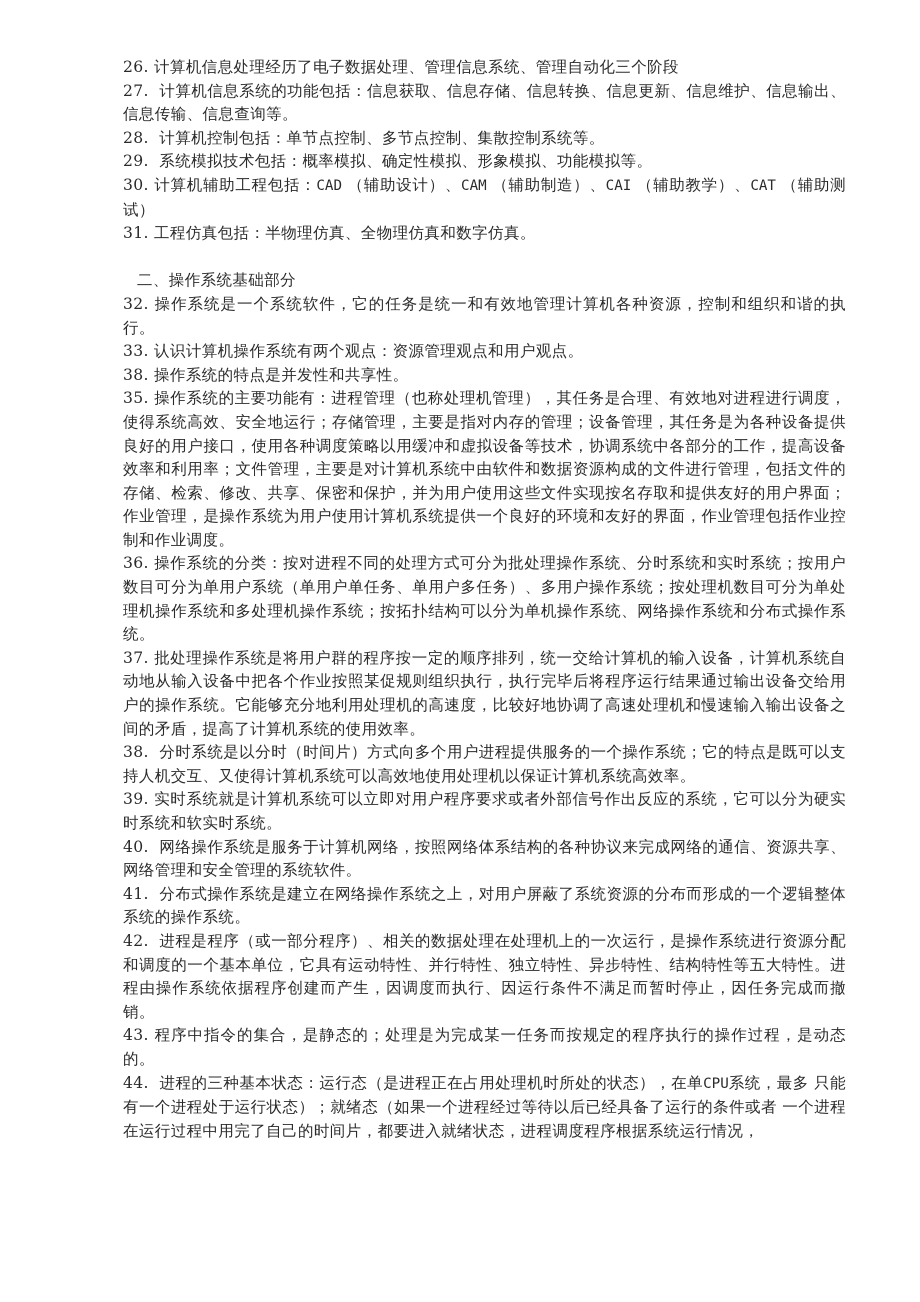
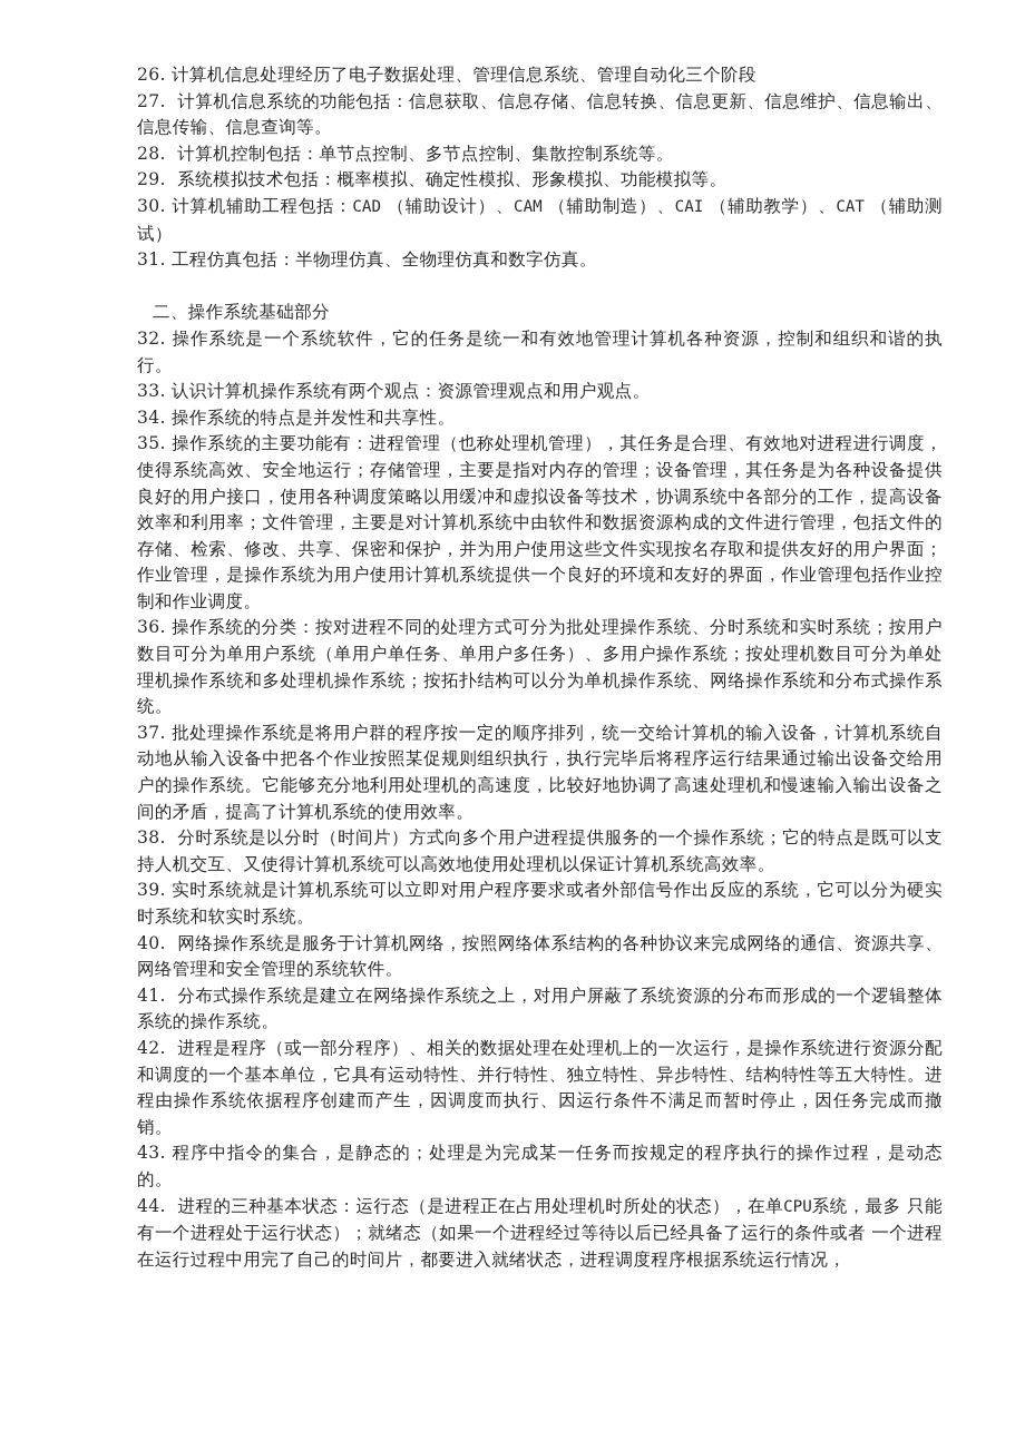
  26. 计算机信息处理经历了电子数据处理、管理信息系统、管理自动化三个阶段
  27. 计算机信息系统的功能包括：信息获取、信息存储、信息转换、信息更新、信息维护、信息输出、信息传输、信息查询等。
  28. 计算机控制包括：单节点控制、多节点控制、集散控制系统等。
  29. 系统模拟技术包括：概率模拟、确定性模拟、形象模拟、功能模拟等。
  30. 计算机辅助工程包括：CAD （辅助设计）、CAM （辅助制造）、CAI （辅助教学）、CAT （辅助测 试）
  31. 工程仿真包括：半物理仿真、全物理仿真和数字仿真。
  二、操作系统基础部分
  32. 操作系统是一个系统软件，它的任务是统一和有效地管理计算机各种资源，控制和组织和谐的执行。
  33. 认识计算机操作系统有两个观点：资源管理观点和用户观点。
- 38. 操作系统的特点是并发性和共享性。
+ 34. 操作系统的特点是并发性和共享性。
  35. 操作系统的主要功能有：进程管理（也称处理机管理），其任务是合理、有效地对进程进行调度，使得系统高效、安全地运行；存储管理，主要是指对内存的管理；设备管理，其任务是为各种设备提供良好的用户接口，使用各种调度策略以用缓冲和虚拟设备等技术，协调系统中各部分的工作，提高设备效率和利用率；文件管理，主要是对计算机系统中由软件和数据资源构成的文件进行管理，包括文件的存储、检索、修改、共享、保密和保护，并为用户使用这些文件实现按名存取和提供友好的用户界面；作业管理，是操作系统为用户使用计算机系统提供一个良好的环境和友好的界面，作业管理包括作业控制和作业调度。
  36. 操作系统的分类：按对进程不同的处理方式可分为批处理操作系统、分时系统和实时系统；按用户数目可分为单用户系统（单用户单任务、单用户多任务）、多用户操作系统；按处理机数目可分为单处理机操作系统和多处理机操作系统；按拓扑结构可以分为单机操作系统、网络操作系统和分布式操作系统。
  37. 批处理操作系统是将用户群的程序按一定的顺序排列，统一交给计算机的输入设备，计算机系统自动地从输入设备中把各个作业按照某促规则组织执行，执行完毕后将程序运行结果通过输出设备交给用户的操作系统。它能够充分地利用处理机的高速度，比较好地协调了高速处理机和慢速输入输出设备之间的矛盾，提高了计算机系统的使用效率。
  38. 分时系统是以分时（时间片）方式向多个用户进程提供服务的一个操作系统；它的特点是既可以支持人机交互、又使得计算机系统可以高效地使用处理机以保证计算机系统高效率。
  39. 实时系统就是计算机系统可以立即对用户程序要求或者外部信号作出反应的系统，它可以分为硬实时系统和软实时系统。
  40. 网络操作系统是服务于计算机网络，按照网络体系结构的各种协议来完成网络的通信、资源共享、网络管理和安全管理的系统软件。
  41. 分布式操作系统是建立在网络操作系统之上，对用户屏蔽了系统资源的分布而形成的一个逻辑整体系统的操作系统。
  42. 进程是程序（或一部分程序）、相关的数据处理在处理机上的一次运行，是操作系统进行资源分配和调度的一个基本单位，它具有运动特性、并行特性、独立特性、异步特性、结构特性等五大特性。进程由操作系统依据程序创建而产生，因调度而执行、因运行条件不满足而暂时停止，因任务完成而撤销。
  43. 程序中指令的集合，是静态的；处理是为完成某一任务而按规定的程序执行的操作过程，是动态的。
  44. 进程的三种基本状态：运行态（是进程正在占用处理机时所处的状态），在单CPU系统，最多 只能有一个进程处于运行状态）；就绪态（如果一个进程经过等待以后已经具备了运行的条件或者 一个进程在运行过程中用完了自己的时间片，都要进入就绪状态，进程调度程序根据系统运行情况，
